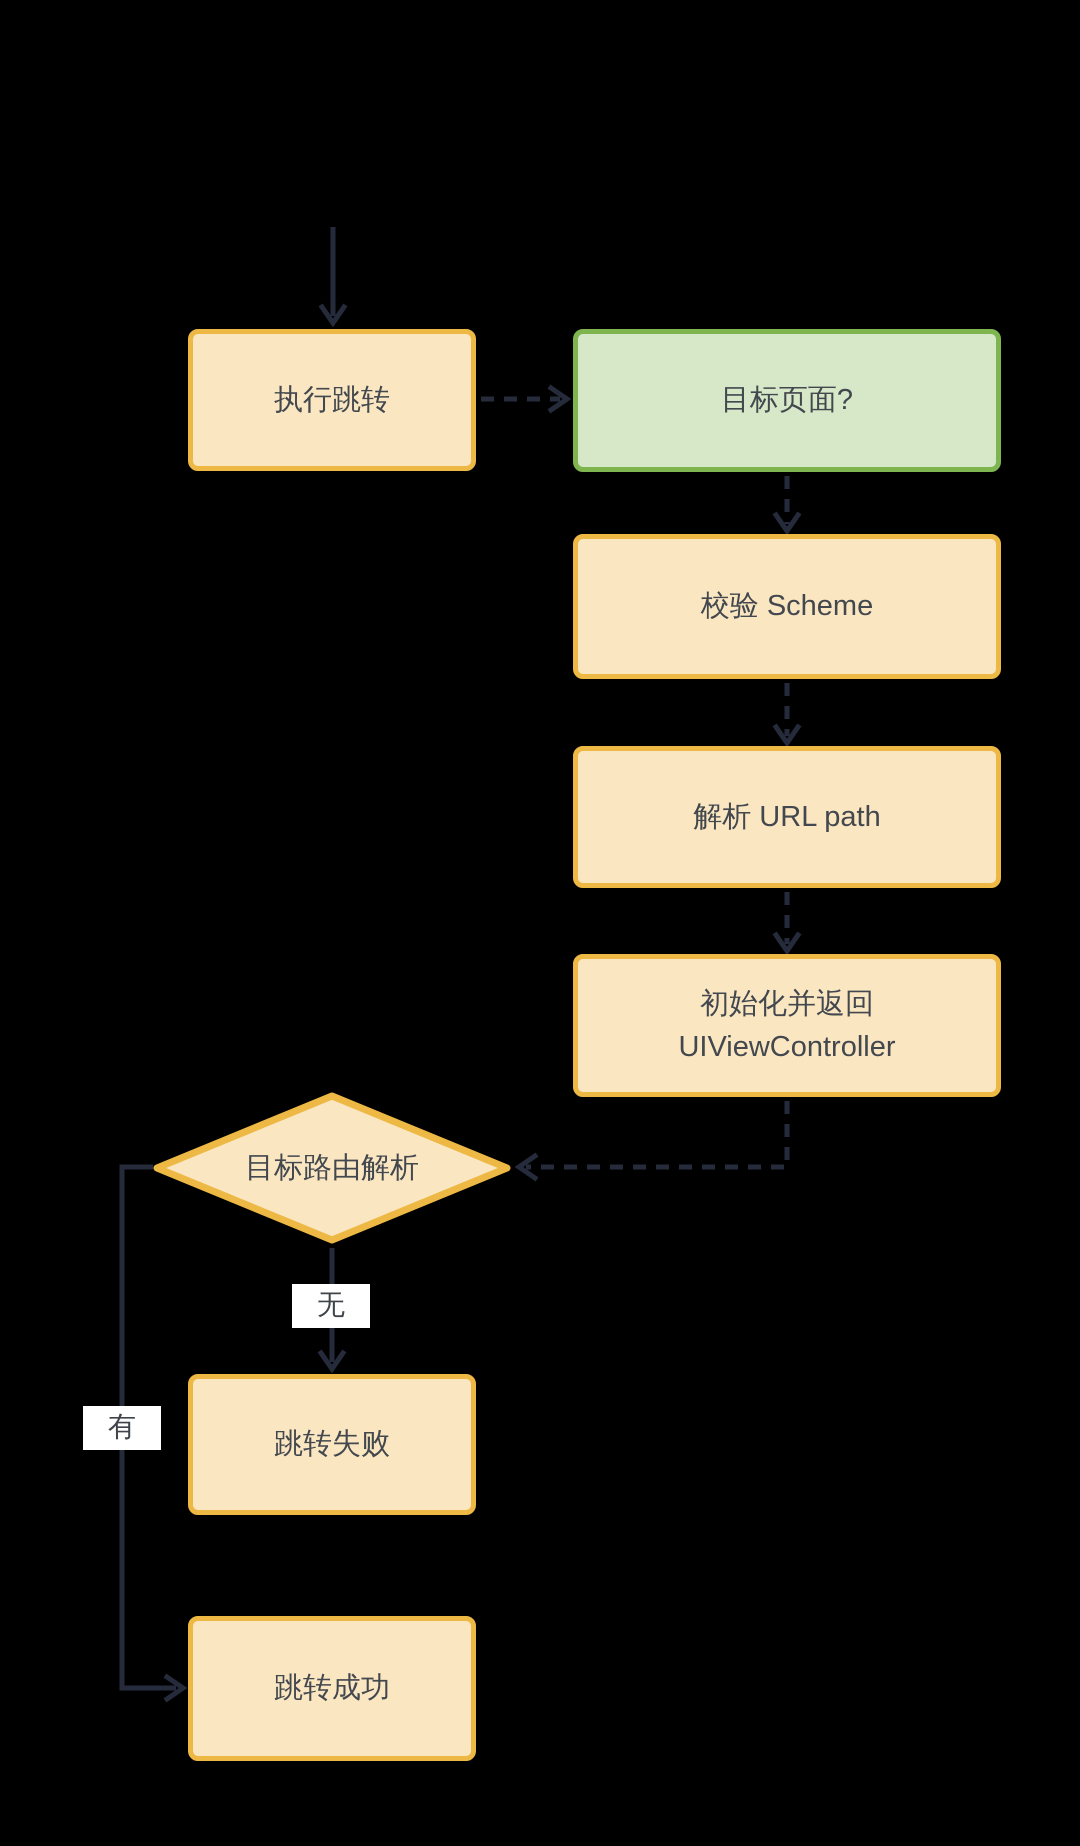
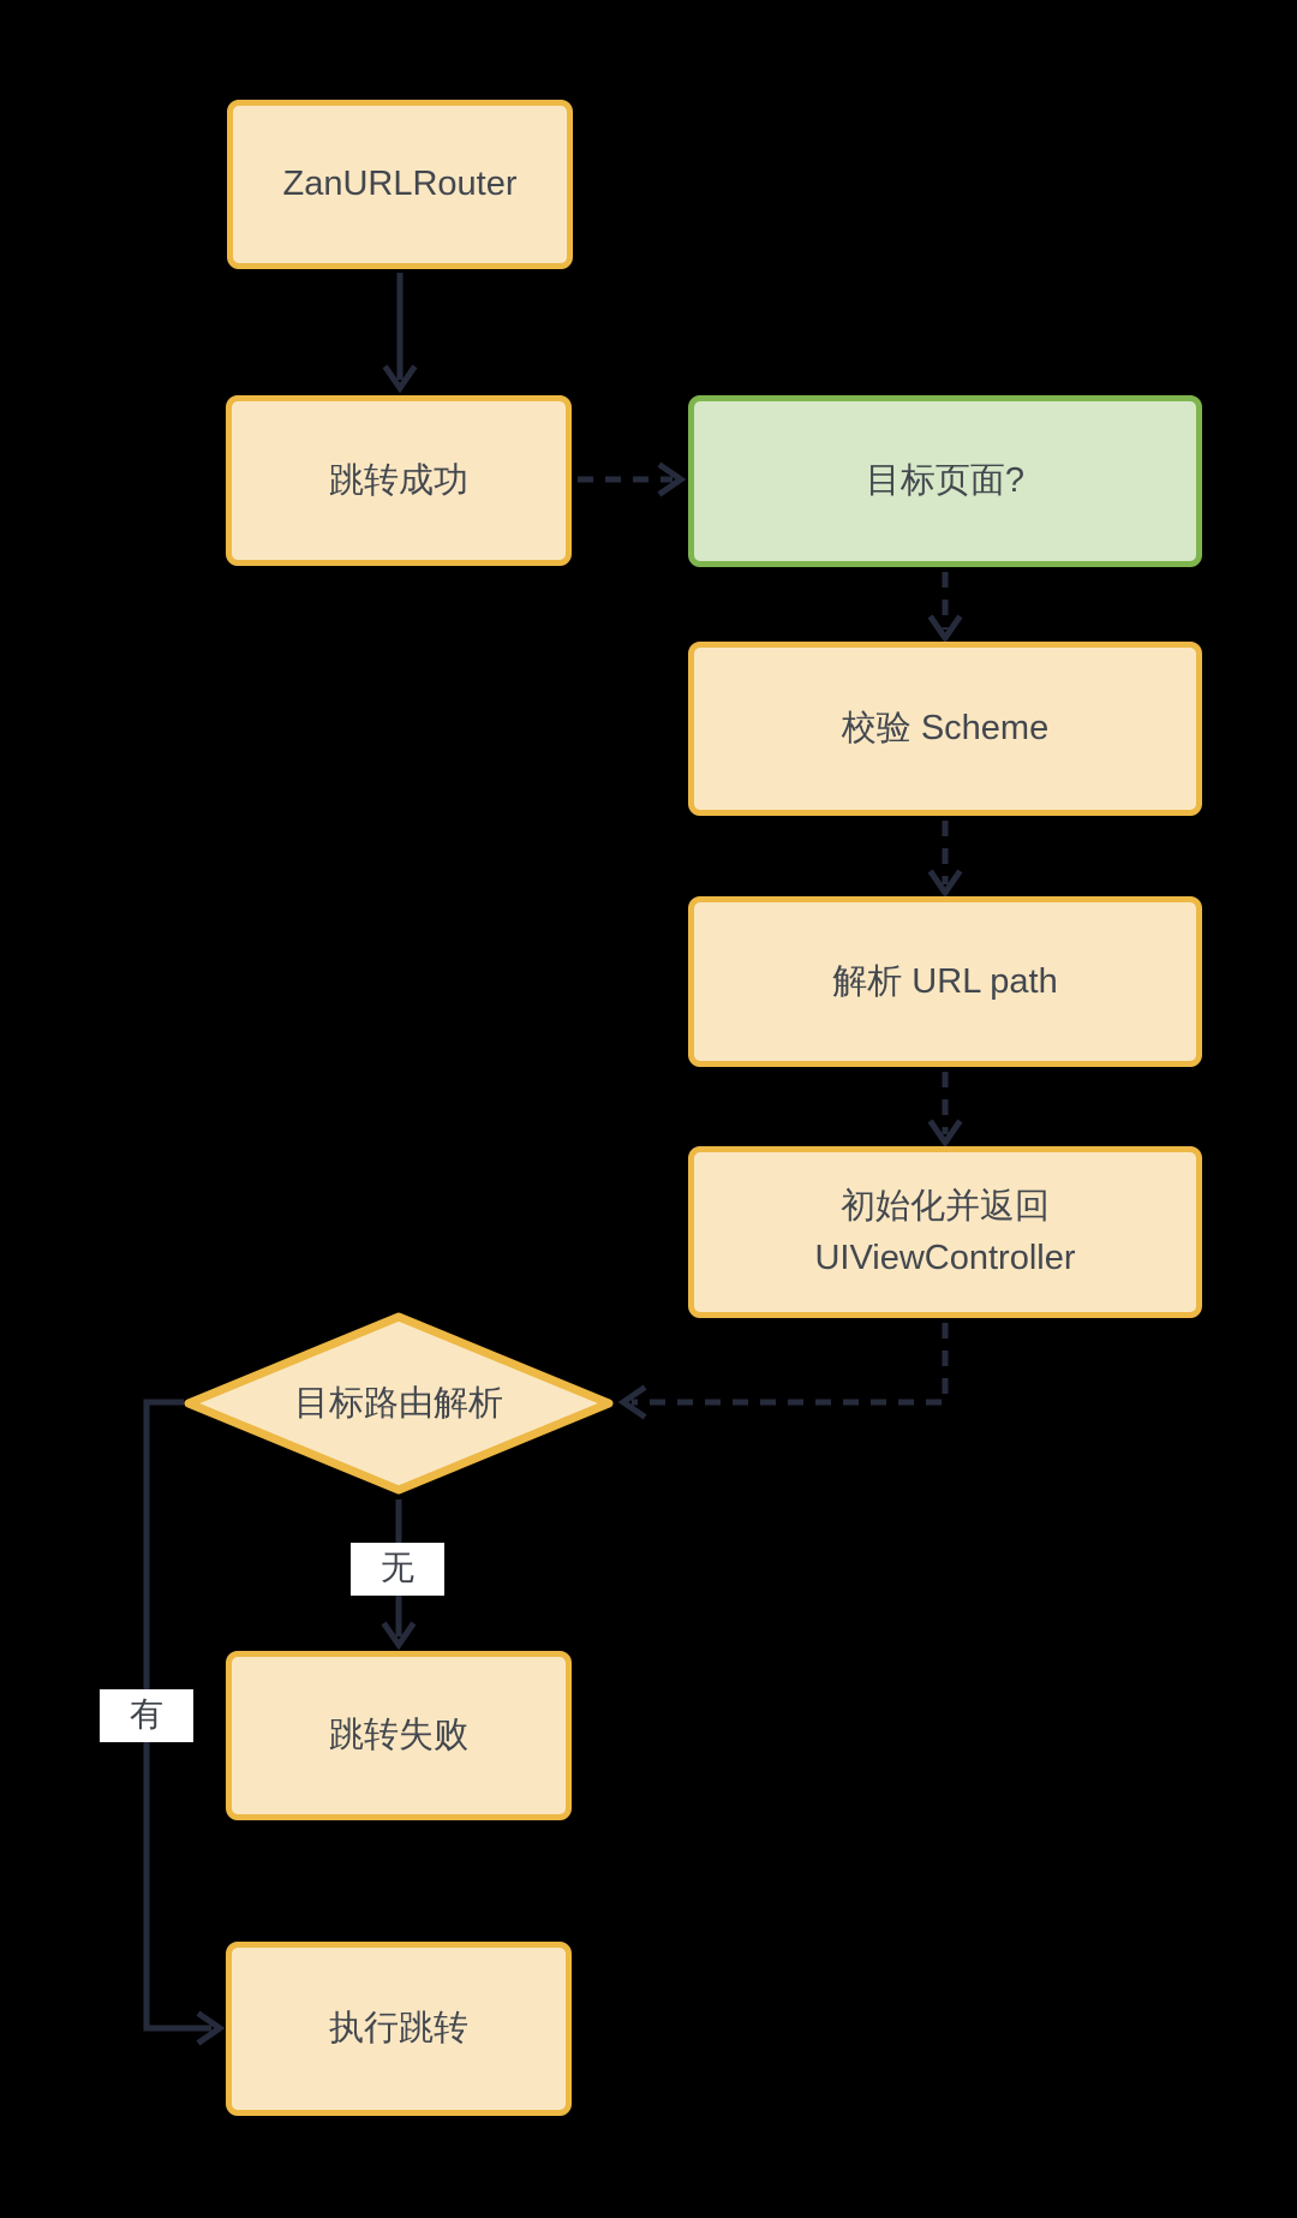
+ ZanURLRouter
- 执行跳转
+ 跳转成功
  目标页面?
  校验 Scheme
  解析 URL path
  初始化并返回
  UIViewController
  目标路由解析
  无
  有
  跳转失败
- 跳转成功
+ 执行跳转
